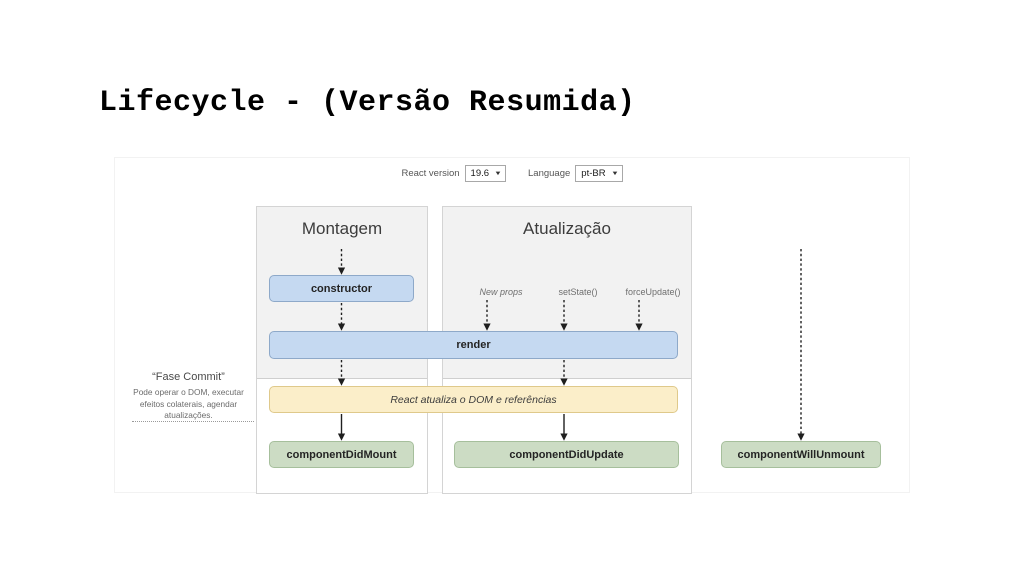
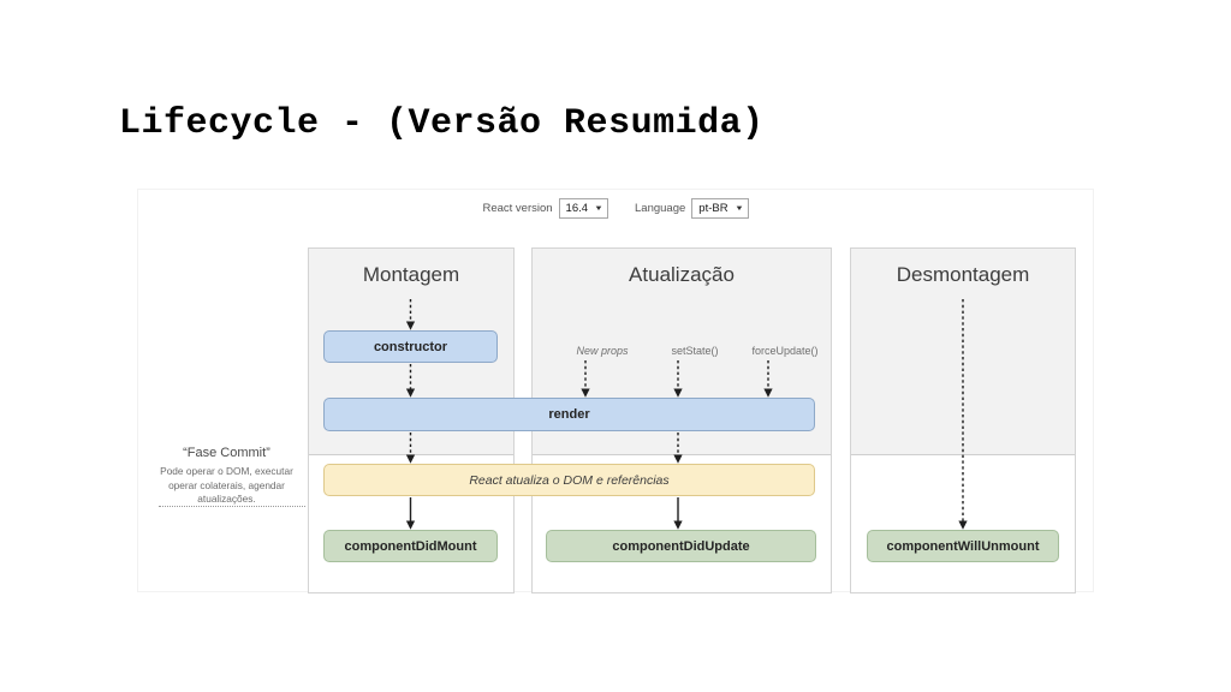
  Lifecycle - (Versão Resumida)
  React version
- 19.6
+ 16.4
  Language
  pt-BR
  “Fase Commit”
- Pode operar o DOM, executar efeitos colaterais, agendar atualizações.
+ Pode operar o DOM, executar operar colaterais, agendar atualizações.
  Montagem
  Atualização
  New props
  setState()
  forceUpdate()
+ Desmontagem
  constructor
  render
  React atualiza o DOM e referências
  componentDidMount
  componentDidUpdate
  componentWillUnmount
